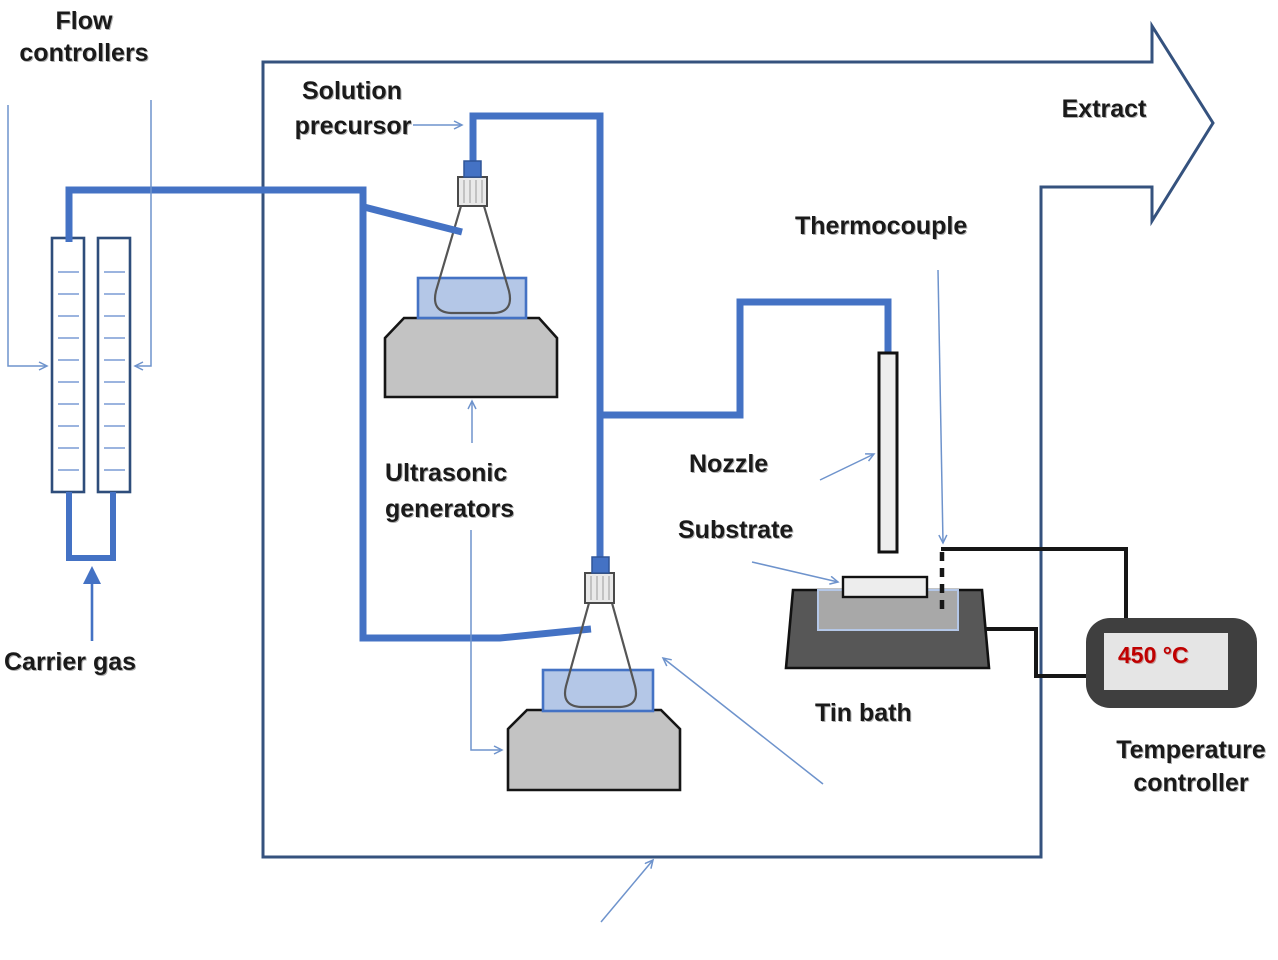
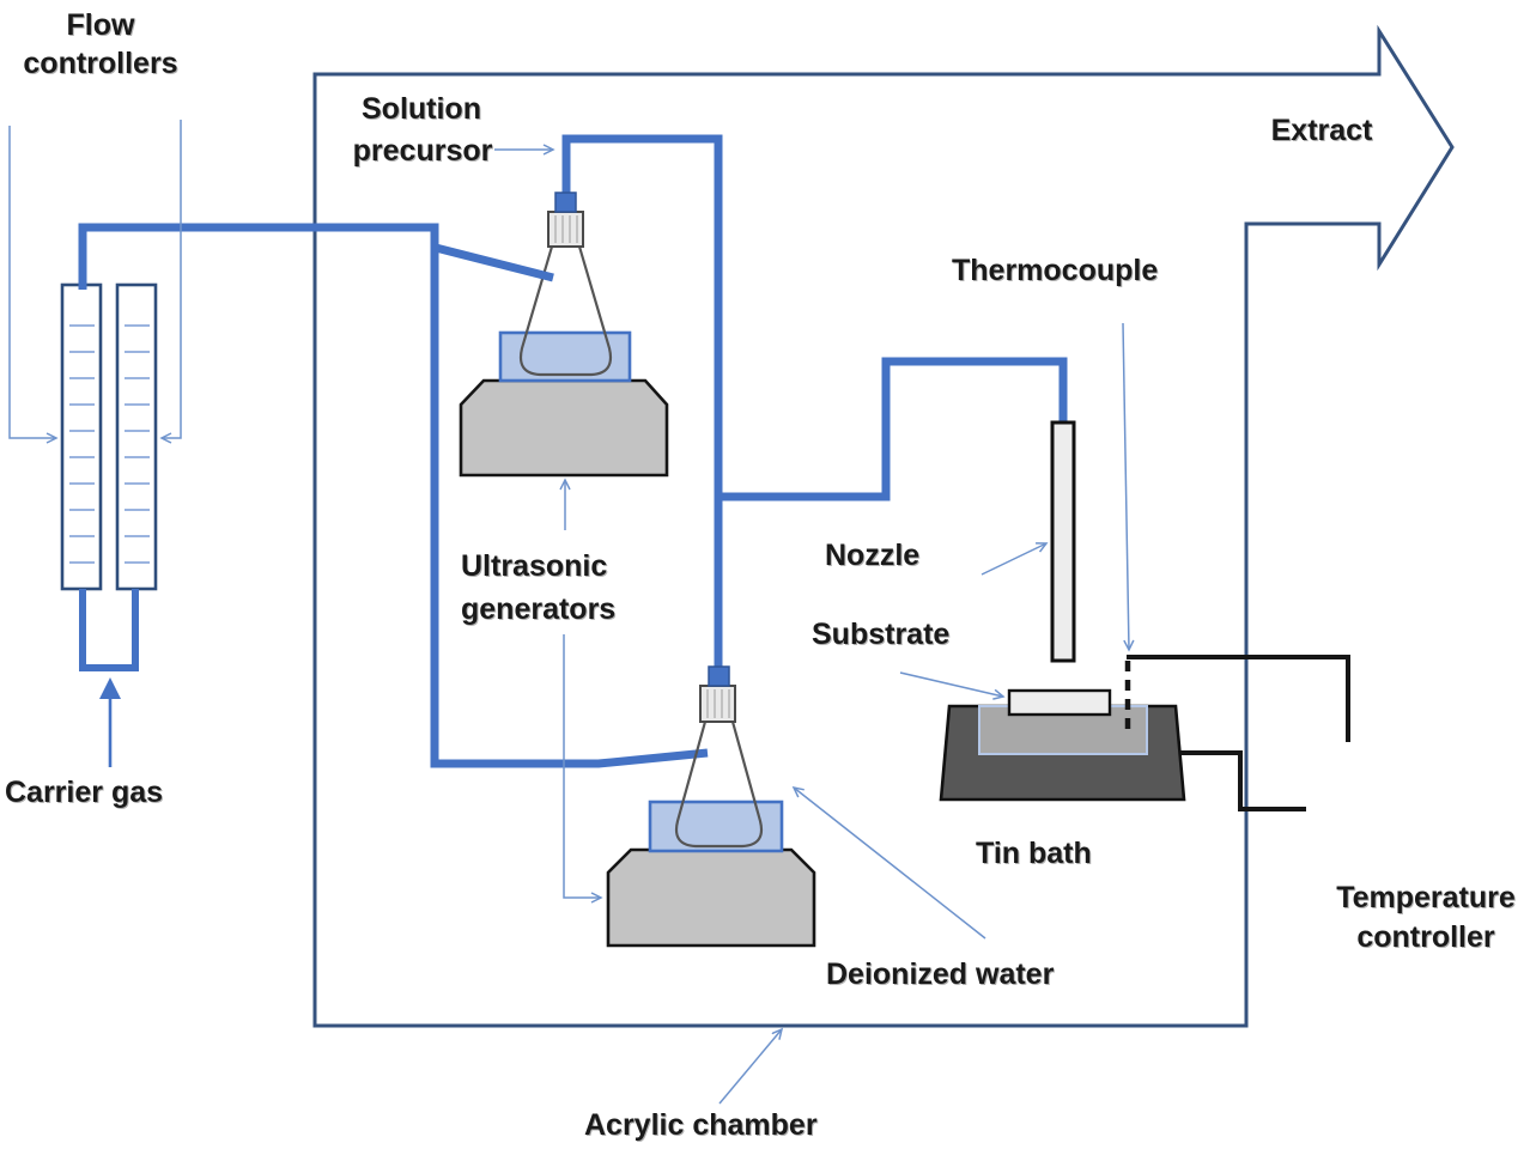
- 450 °C
  Flow
  controllers
  Solution
  precursor
  Extract
  Thermocouple
  Ultrasonic
  generators
  Nozzle
  Substrate
  Carrier gas
  Tin bath
+ Deionized water
+ Acrylic chamber
  Temperature
  controller
